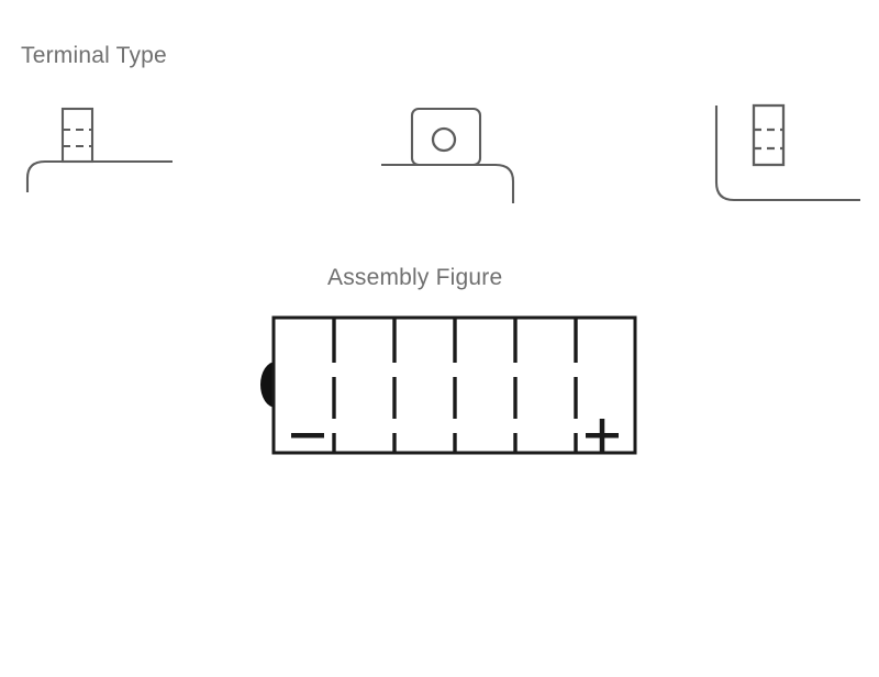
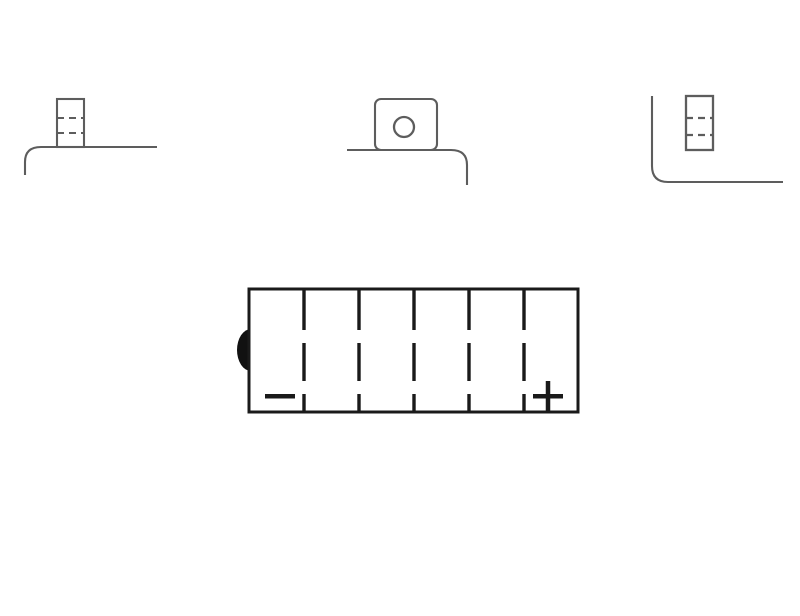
- Terminal Type
- Assembly Figure
